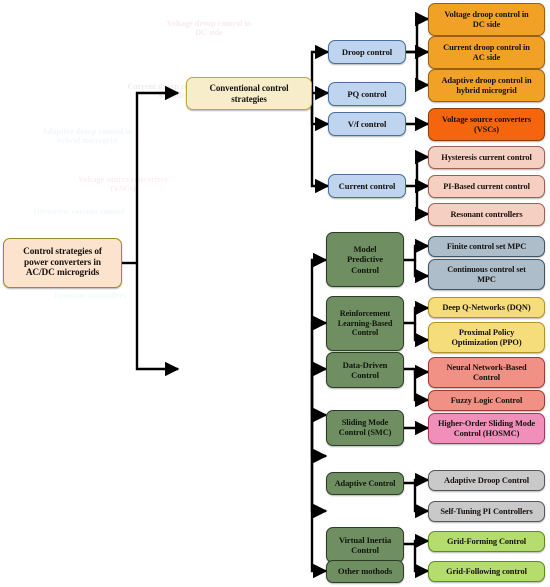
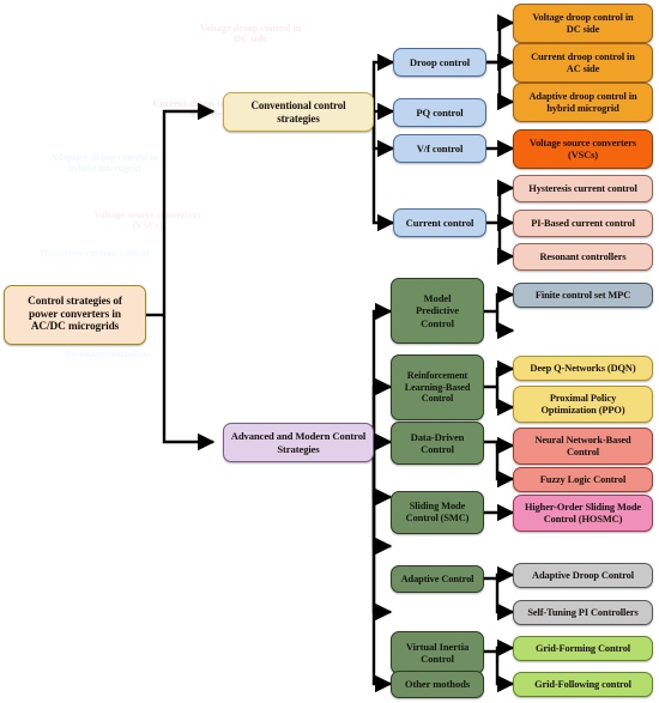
  AC side
  Voltage source cnverters
  (VSCs)
  Control strategies of
  power converters in
  AC/DC microgrids
  Conventional control
  strategies
+ Advanced and Modern Control
+ Strategies
  Droop control
  PQ control
  V/f control
  Current control
  Voltage droop control in
  DC side
  Current droop control in
  AC side
  Adaptive droop control in
  hybrid microgrid
  Voltage source converters
  (VSCs)
  Hysteresis current control
  PI-Based current control
  Resonant controllers
  Model
  Predictive
  Control
  Reinforcement
  Learning-Based
  Control
  Data-Driven
  Control
  Sliding Mode
  Control (SMC)
  Adaptive Control
  Virtual Inertia
  Control
  Other mothods
  Finite control set MPC
- Continuous control set
- MPC
  Deep Q-Networks (DQN)
  Proximal Policy
  Optimization (PPO)
  Neural Network-Based
  Control
  Fuzzy Logic Control
  Higher-Order Sliding Mode
  Control (HOSMC)
  Adaptive Droop Control
  Self-Tuning PI Controllers
  Grid-Forming Control
  Grid-Following control
